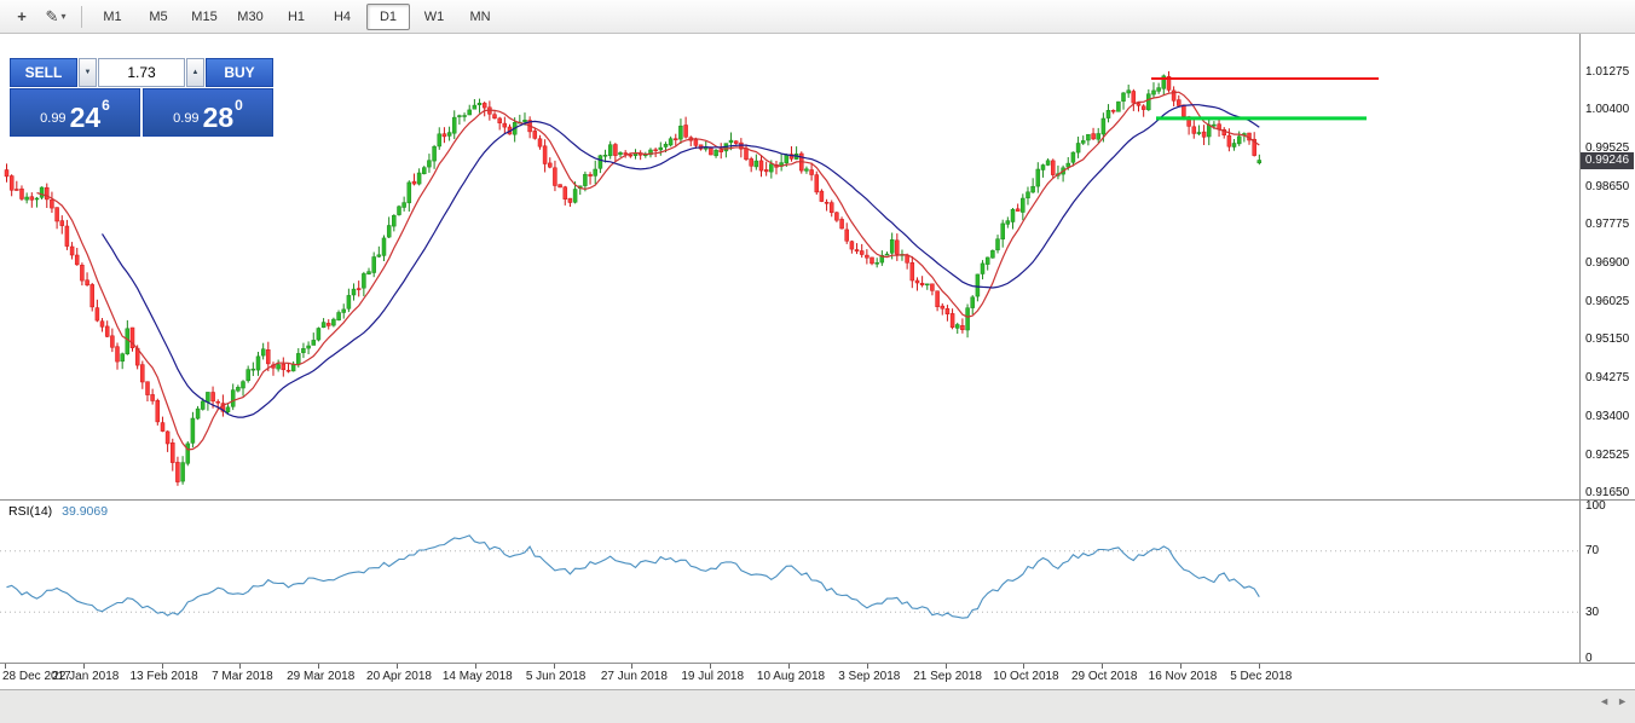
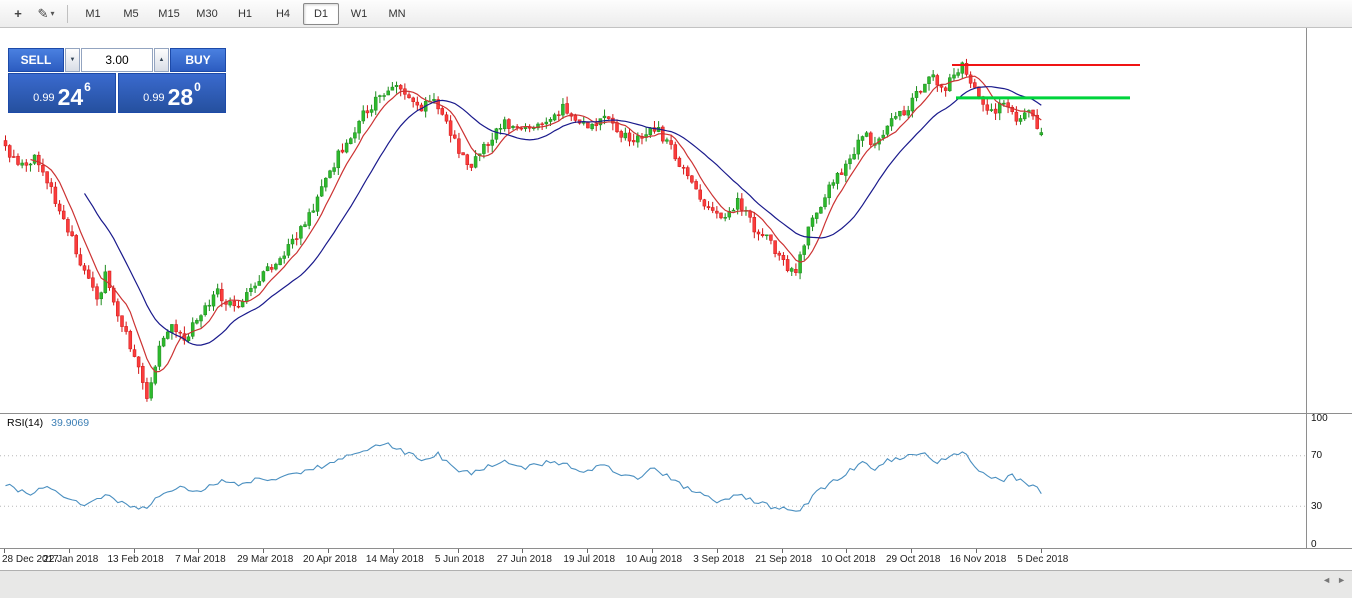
  +
  ✎
  ▾
  M1
  M5
  M15
  M30
  H1
  H4
  D1
  W1
  MN
  RSI(14) 39.9069
  SELL
- 1.73
+ 3.00
  BUY
  0.99
  24
  6
  0.99
  28
  0
- 0.99246
- 1.01275
- 1.00400
- 0.99525
- 0.98650
- 0.97775
- 0.96900
- 0.96025
- 0.95150
- 0.94275
- 0.93400
- 0.92525
- 0.91650
  100
  70
  30
  0
  28 Dec 2017
  22 Jan 2018
  13 Feb 2018
  7 Mar 2018
  29 Mar 2018
  20 Apr 2018
  14 May 2018
  5 Jun 2018
  27 Jun 2018
  19 Jul 2018
  10 Aug 2018
  3 Sep 2018
  21 Sep 2018
  10 Oct 2018
  29 Oct 2018
  16 Nov 2018
  5 Dec 2018
  ◄
  ►
